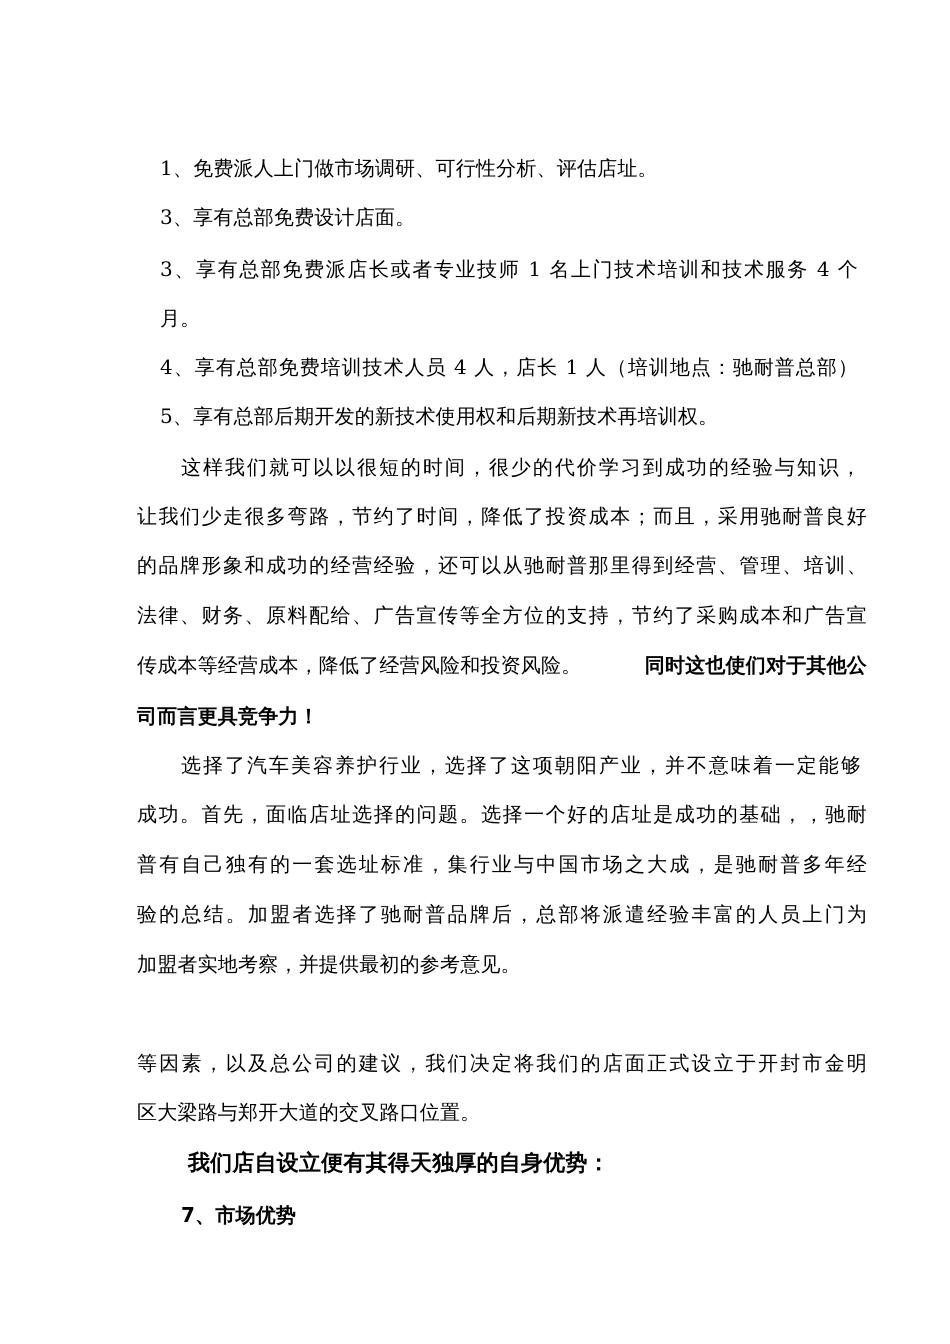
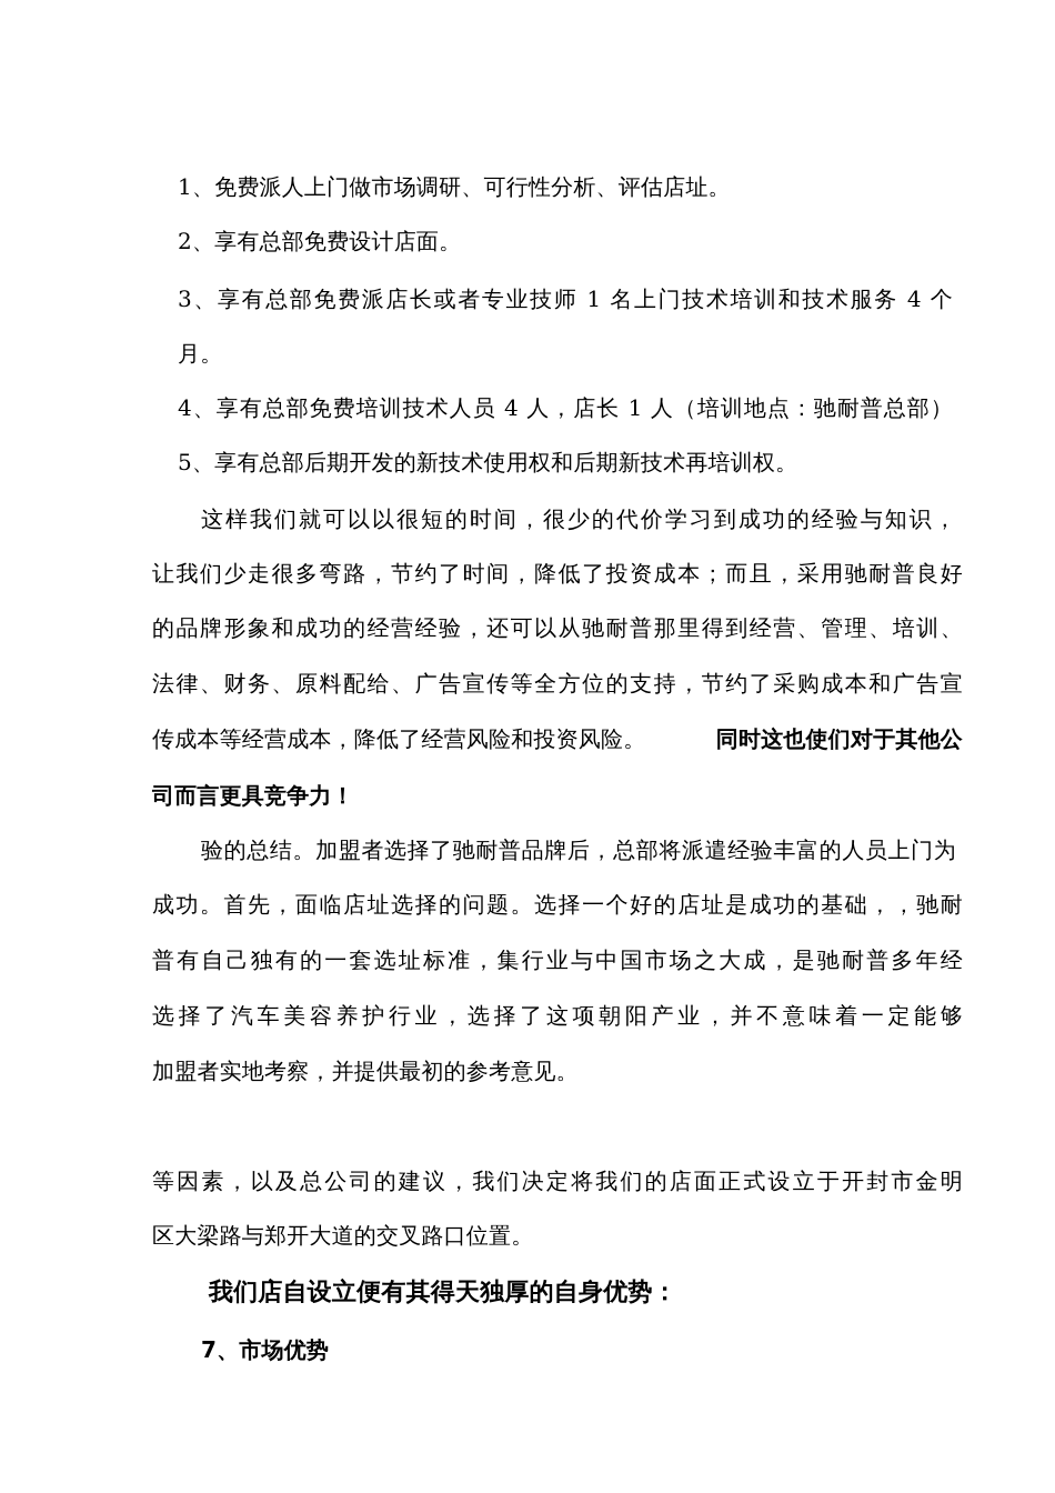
  1、免费派人上门做市场调研、可行性分析、评估店址。
- 3、享有总部免费设计店面。
+ 2、享有总部免费设计店面。
  3、享有总部免费派店长或者专业技师 1 名上门技术培训和技术服务 4 个
  月。
  4、享有总部免费培训技术人员 4 人，店长 1 人（培训地点：驰耐普总部）
  5、享有总部后期开发的新技术使用权和后期新技术再培训权。
  这样我们就可以以很短的时间，很少的代价学习到成功的经验与知识，
  让我们少走很多弯路，节约了时间，降低了投资成本；而且，采用驰耐普良好
  的品牌形象和成功的经营经验，还可以从驰耐普那里得到经营、管理、培训、
  法律、财务、原料配给、广告宣传等全方位的支持，节约了采购成本和广告宣
  传成本等经营成本，降低了经营风险和投资风险。
  同时这也使们对于其他公
  司而言更具竞争力！
- 选择了汽车美容养护行业，选择了这项朝阳产业，并不意味着一定能够
+ 验的总结。加盟者选择了驰耐普品牌后，总部将派遣经验丰富的人员上门为
  成功。首先，面临店址选择的问题。选择一个好的店址是成功的基础，，驰耐
  普有自己独有的一套选址标准，集行业与中国市场之大成，是驰耐普多年经
- 验的总结。加盟者选择了驰耐普品牌后，总部将派遣经验丰富的人员上门为
+ 选择了汽车美容养护行业，选择了这项朝阳产业，并不意味着一定能够
  加盟者实地考察，并提供最初的参考意见。
  等因素，以及总公司的建议，我们决定将我们的店面正式设立于开封市金明
  区大梁路与郑开大道的交叉路口位置。
  我们店自设立便有其得天独厚的自身优势：
  7、市场优势
